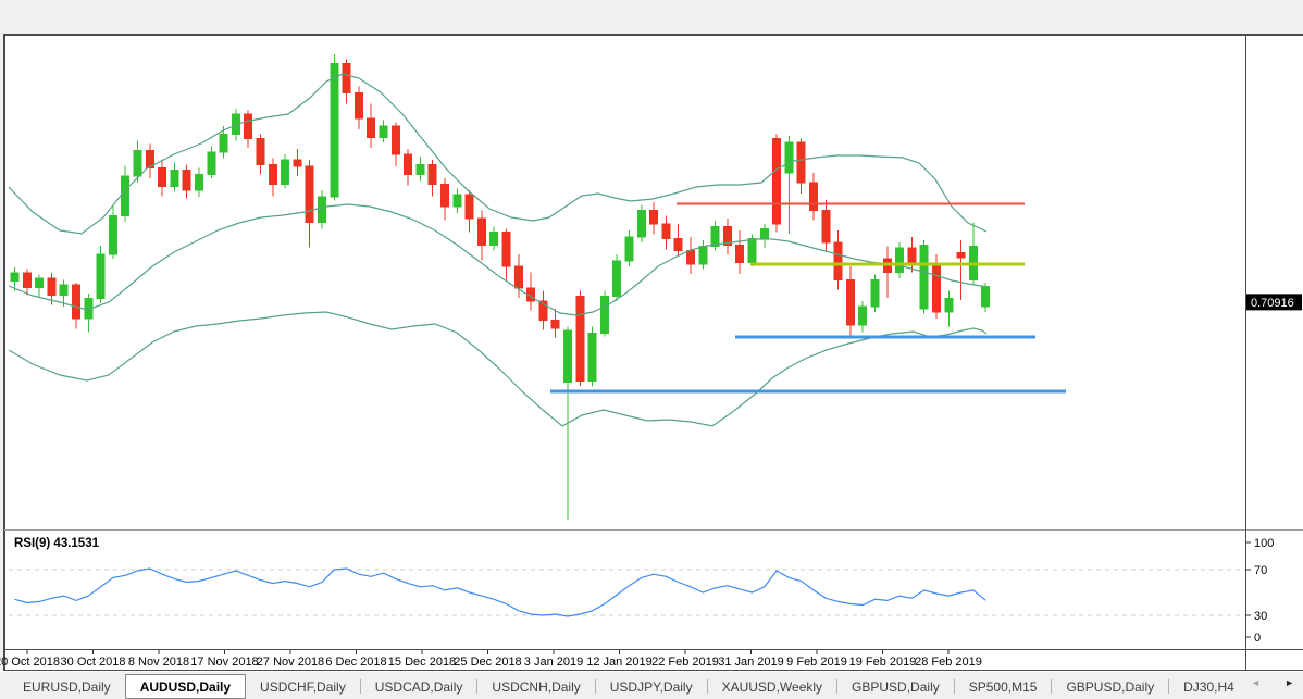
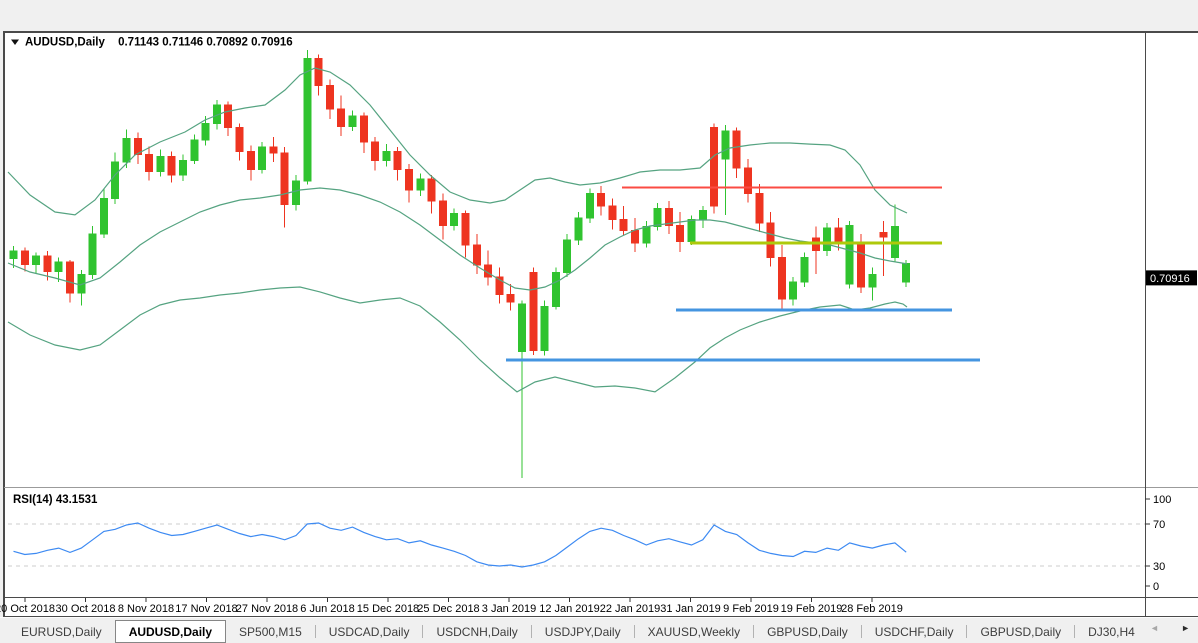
  0 Oct 2018
  30 Oct 2018
  8 Nov 2018
  17 Nov 2018
  27 Nov 2018
- 6 Dec 2018
+ 6 Jun 2018
  15 Dec 2018
  25 Dec 2018
  3 Jan 2019
  12 Jan 2019
- 22 Feb 2019
+ 22 Jan 2019
  31 Jan 2019
  9 Feb 2019
  19 Feb 2019
  28 Feb 2019
  100
  70
  30
  0
  0.70916
+ AUDUSD,Daily 0.71143 0.71146 0.70892 0.70916
- RSI(9) 43.1531
+ RSI(14) 43.1531
  EURUSD,Daily
  AUDUSD,Daily
- USDCHF,Daily
+ SP500,M15
  USDCAD,Daily
  USDCNH,Daily
  USDJPY,Daily
  XAUUSD,Weekly
  GBPUSD,Daily
- SP500,M15
+ USDCHF,Daily
  GBPUSD,Daily
  DJ30,H4
  ◄
  ►
